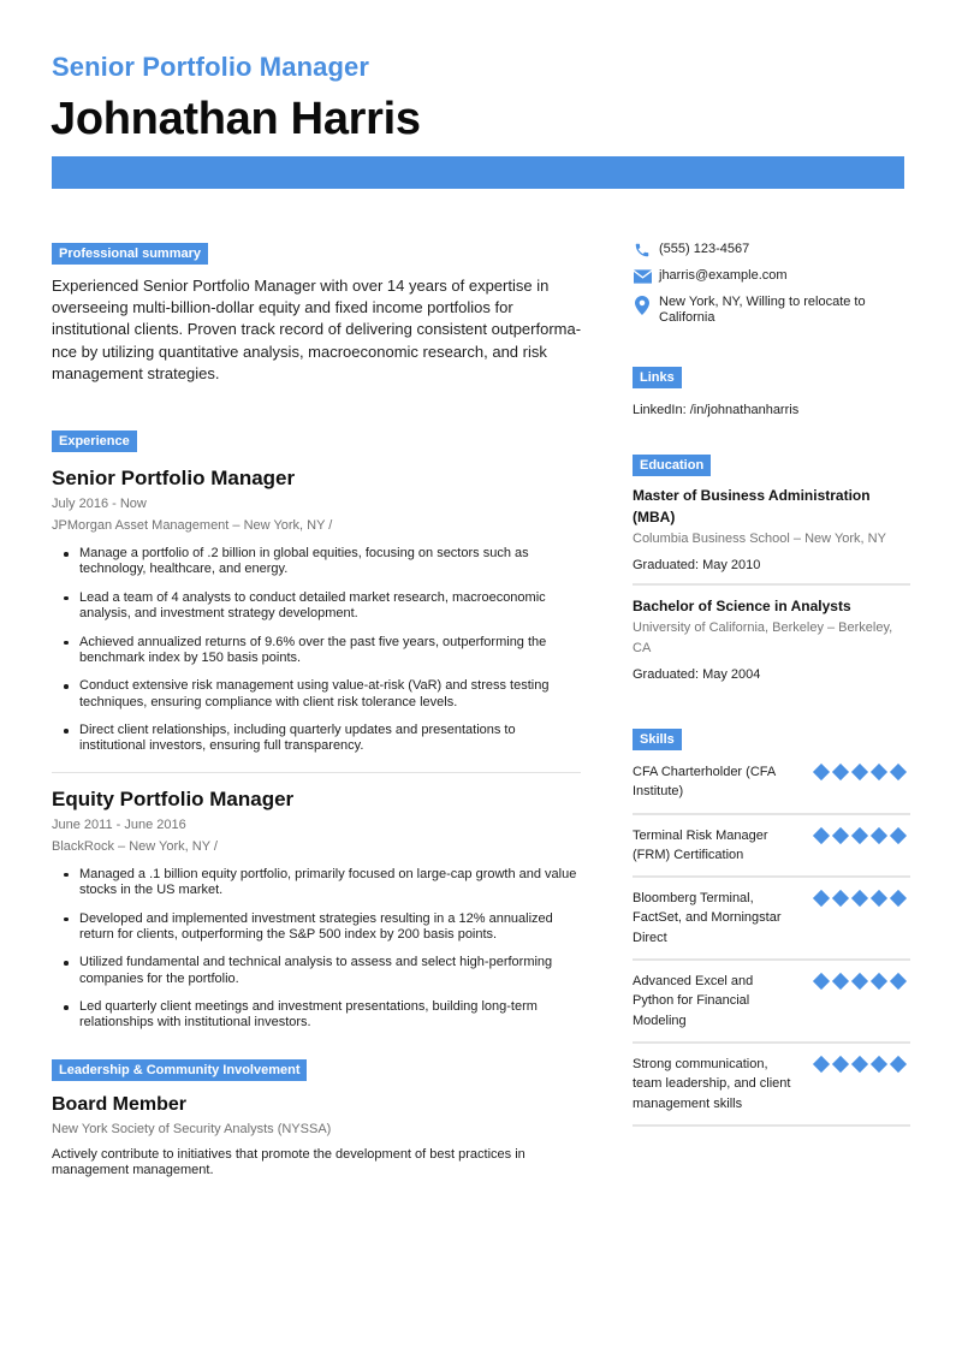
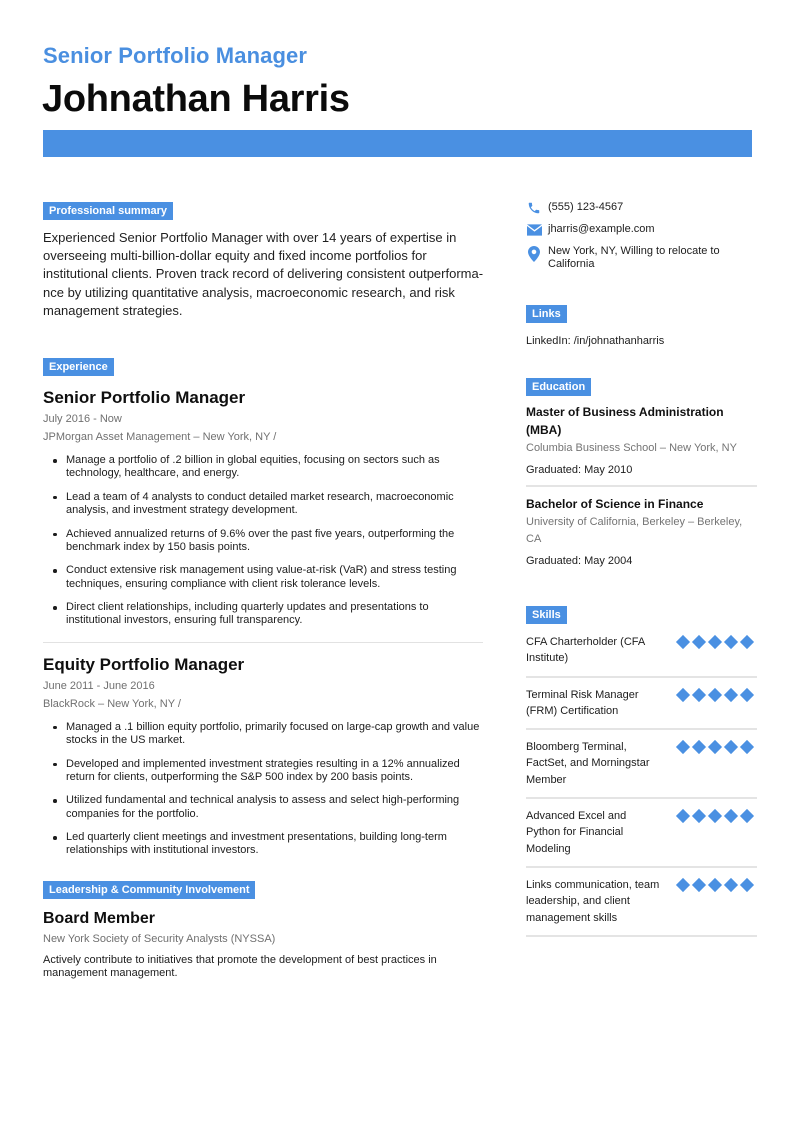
  Senior Portfolio Manager
  Johnathan Harris
  Professional summary
  Experienced Senior Portfolio Manager with over 14 years of expertise in overseeing multi-billion-dollar equity and fixed income portfolios for institutional clients. Proven track record of delivering consistent outperforma-nce by utilizing quantitative analysis, macroeconomic research, and risk management strategies.
  Experience
  Senior Portfolio Manager
  July 2016 - Now
  JPMorgan Asset Management – New York, NY /
  Manage a portfolio of .2 billion in global equities, focusing on sectors such as technology, healthcare, and energy.
  Lead a team of 4 analysts to conduct detailed market research, macroeconomic analysis, and investment strategy development.
  Achieved annualized returns of 9.6% over the past five years, outperforming the benchmark index by 150 basis points.
  Conduct extensive risk management using value-at-risk (VaR) and stress testing techniques, ensuring compliance with client risk tolerance levels.
  Direct client relationships, including quarterly updates and presentations to institutional investors, ensuring full transparency.
  Equity Portfolio Manager
  June 2011 - June 2016
  BlackRock – New York, NY /
  Managed a .1 billion equity portfolio, primarily focused on large-cap growth and value stocks in the US market.
  Developed and implemented investment strategies resulting in a 12% annualized return for clients, outperforming the S&P 500 index by 200 basis points.
  Utilized fundamental and technical analysis to assess and select high-performing companies for the portfolio.
  Led quarterly client meetings and investment presentations, building long-term relationships with institutional investors.
  Leadership & Community Involvement
  Board Member
  New York Society of Security Analysts (NYSSA)
  Actively contribute to initiatives that promote the development of best practices in management management.
  (555) 123-4567
  jharris@example.com
  New York, NY, Willing to relocate to California
  Links
  LinkedIn: /in/johnathanharris
  Education
  Master of Business Administration (MBA)
  Columbia Business School – New York, NY
  Graduated: May 2010
- Bachelor of Science in Analysts
+ Bachelor of Science in Finance
  University of California, Berkeley – Berkeley, CA
  Graduated: May 2004
  Skills
  CFA Charterholder (CFA Institute)
  Terminal Risk Manager (FRM) Certification
- Bloomberg Terminal, FactSet, and Morningstar Direct
+ Bloomberg Terminal, FactSet, and Morningstar Member
  Advanced Excel and Python for Financial Modeling
- Strong communication, team leadership, and client management skills
+ Links communication, team leadership, and client management skills
